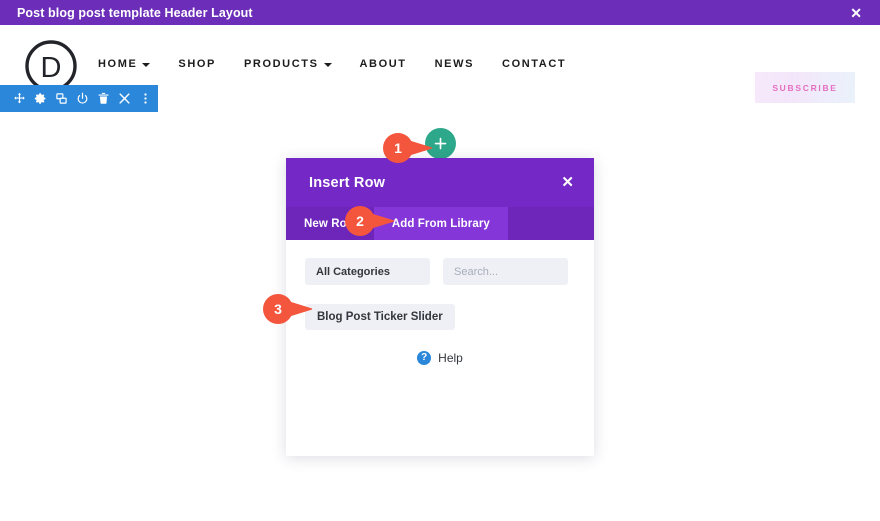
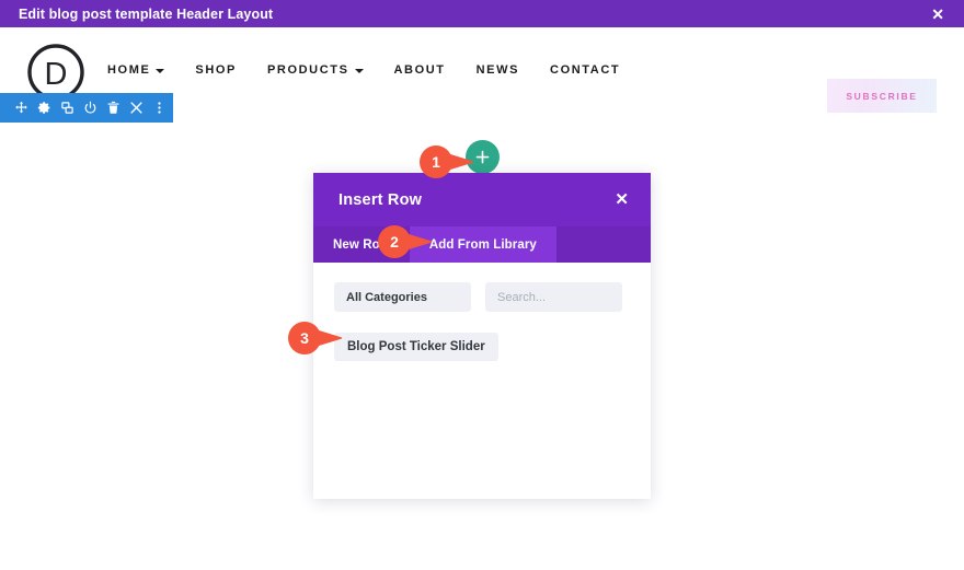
- Post blog post template Header Layout
+ Edit blog post template Header Layout
  ✕
  D
  HOME
  SHOP
  PRODUCTS
  ABOUT
  NEWS
  CONTACT
  SUBSCRIBE
  Insert Row
  ✕
  New Ro
  Add From Library
  All Categories
  Search...
  Blog Post Ticker Slider
- ?
- Help
  1
  2
  3
